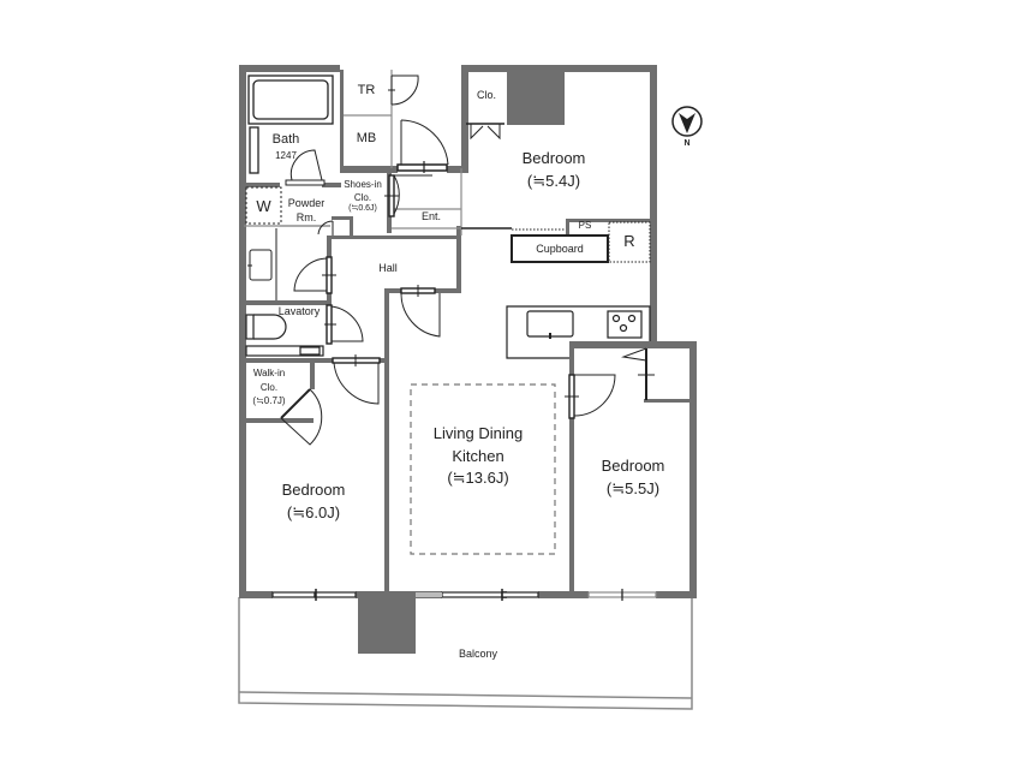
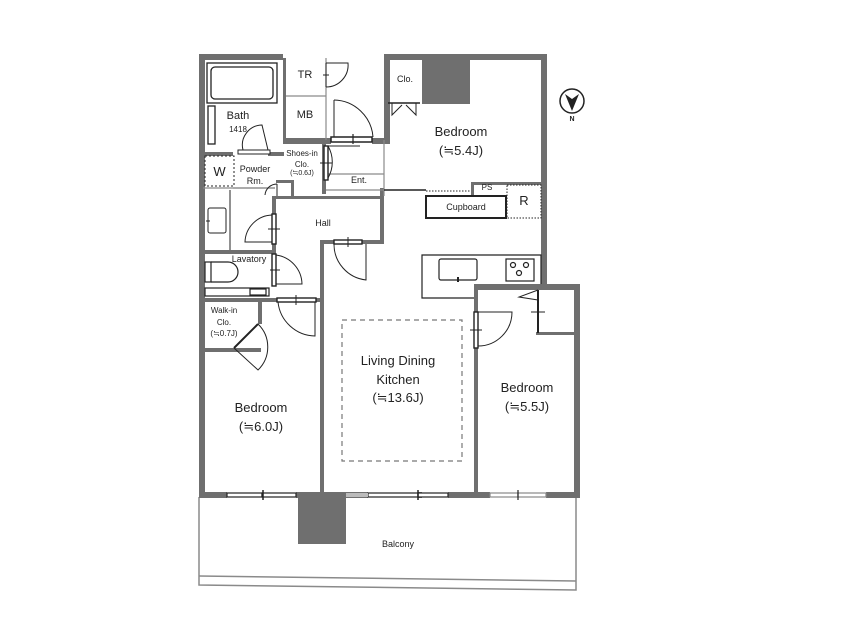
  Bath
- 1247
+ 1418
  TR
  MB
  Clo.
  Bedroom
  (≒5.4J)
  W
  Powder
  Rm.
  Shoes-in
  Clo.
  Ent.
  PS
  Cupboard
  R
  Hall
  Lavatory
  Walk-in
  Clo.
  (≒0.7J)
  Living Dining
  Kitchen
  (≒13.6J)
  Bedroom
  (≒5.5J)
  Bedroom
  (≒6.0J)
  Balcony
